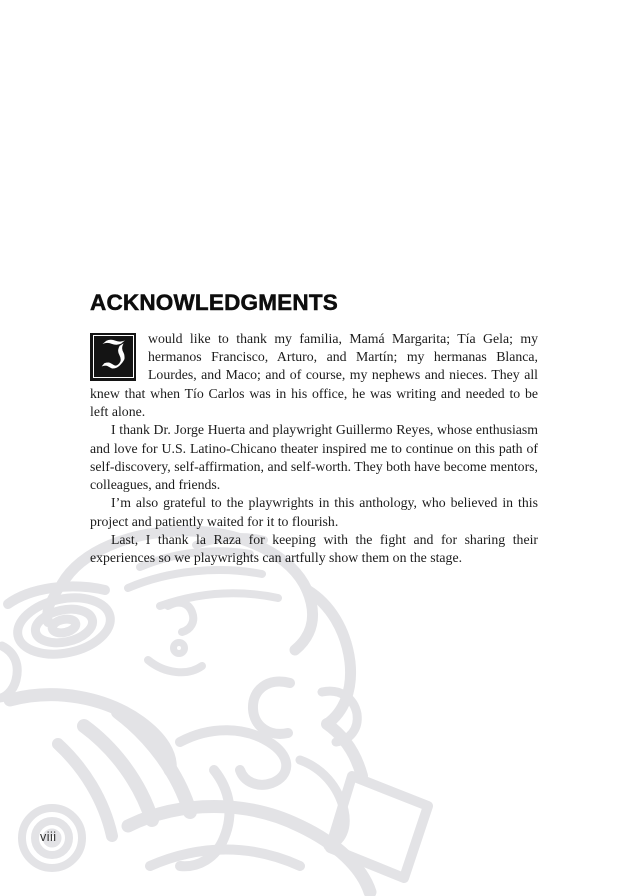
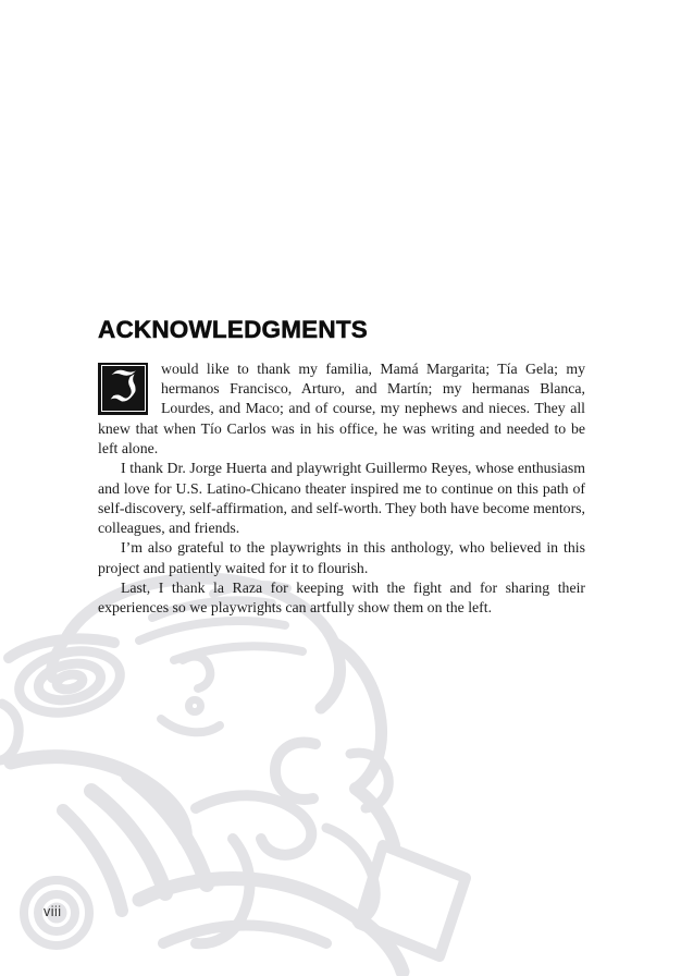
  ACKNOWLEDGMENTS
  ℑ
  would like to thank my familia, Mamá Margarita; Tía Gela; my hermanos Francisco, Arturo, and Martín; my hermanas Blanca, Lourdes, and Maco; and of course, my nephews and nieces. They all knew that when Tío Carlos was in his office, he was writing and needed to be left alone.
  I thank Dr. Jorge Huerta and playwright Guillermo Reyes, whose enthusiasm and love for U.S. Latino-Chicano theater inspired me to continue on this path of self-discovery, self-affirmation, and self-worth. They both have become mentors, colleagues, and friends.
  I’m also grateful to the playwrights in this anthology, who believed in this project and patiently waited for it to flourish.
- Last, I thank la Raza for keeping with the fight and for sharing their experiences so we playwrights can artfully show them on the stage.
+ Last, I thank la Raza for keeping with the fight and for sharing their experiences so we playwrights can artfully show them on the left.
  viii
